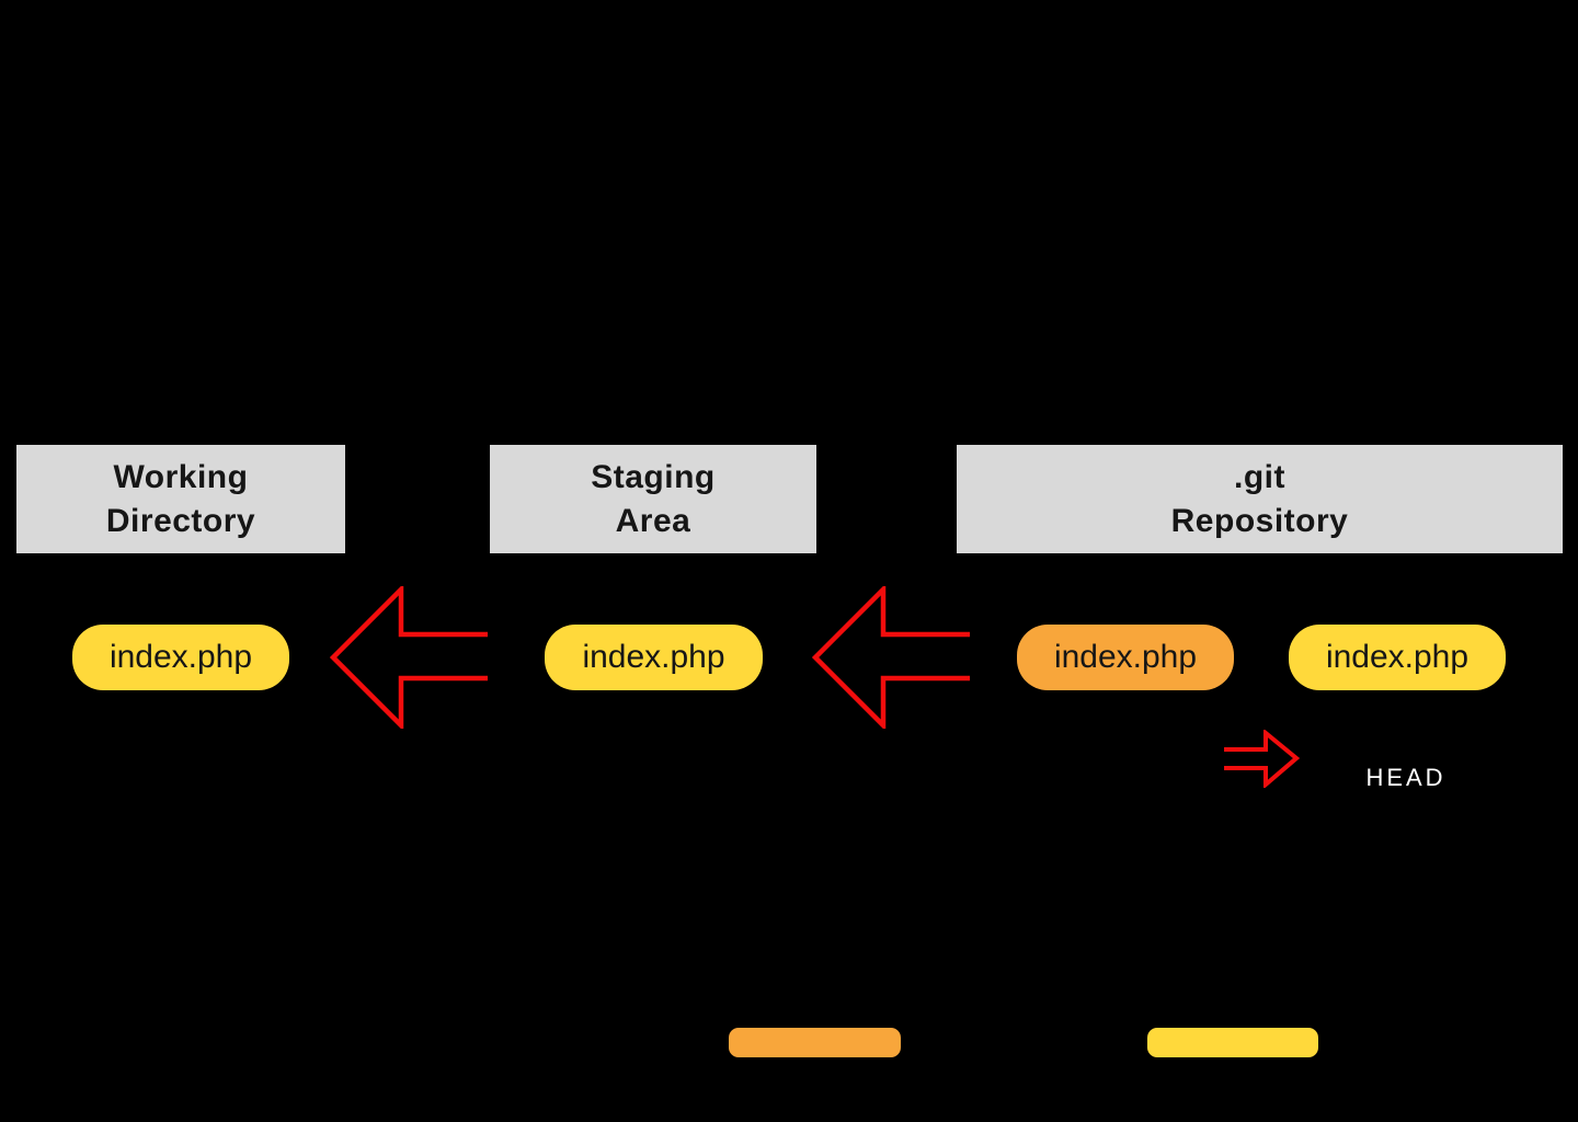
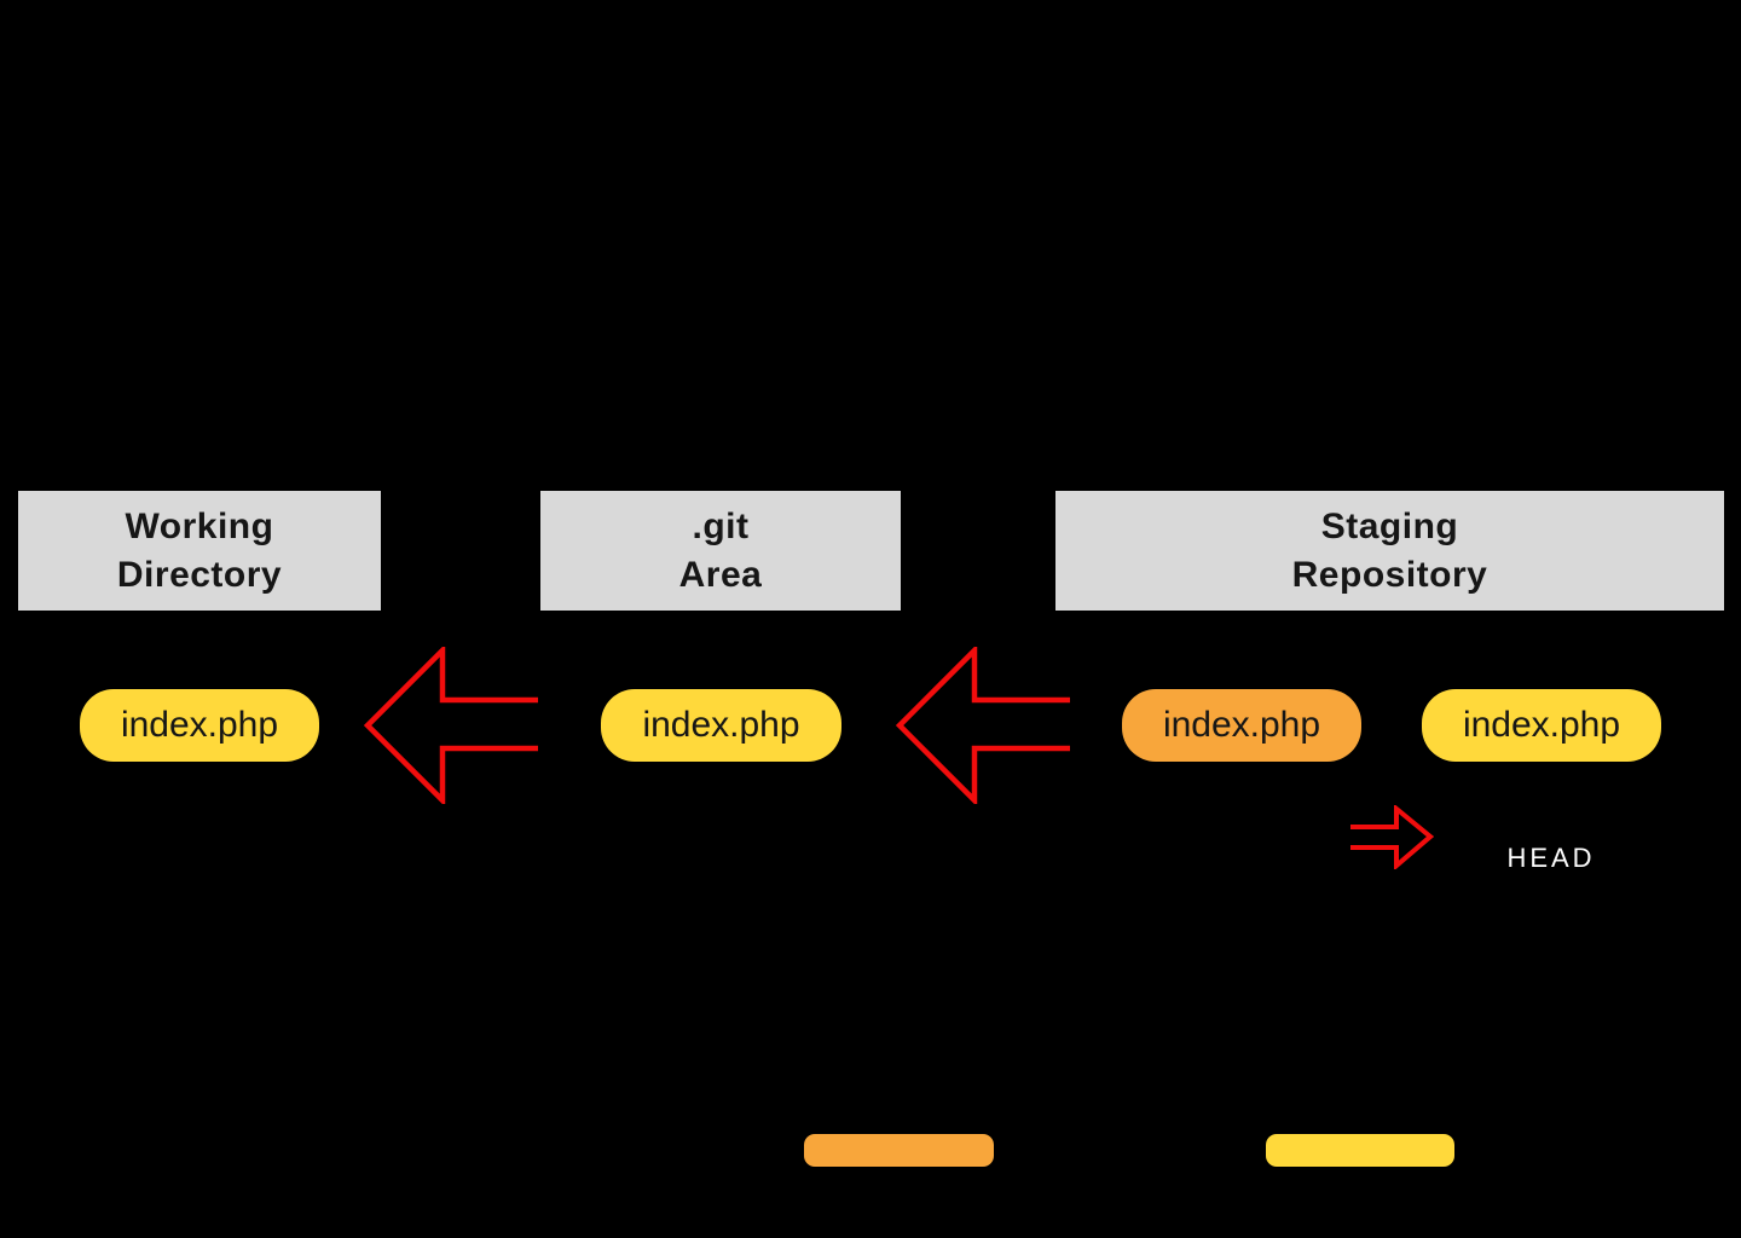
  Working
  Directory
- Staging
+ .git
  Area
- .git
+ Staging
  Repository
  index.php
  index.php
  index.php
  index.php
  HEAD
